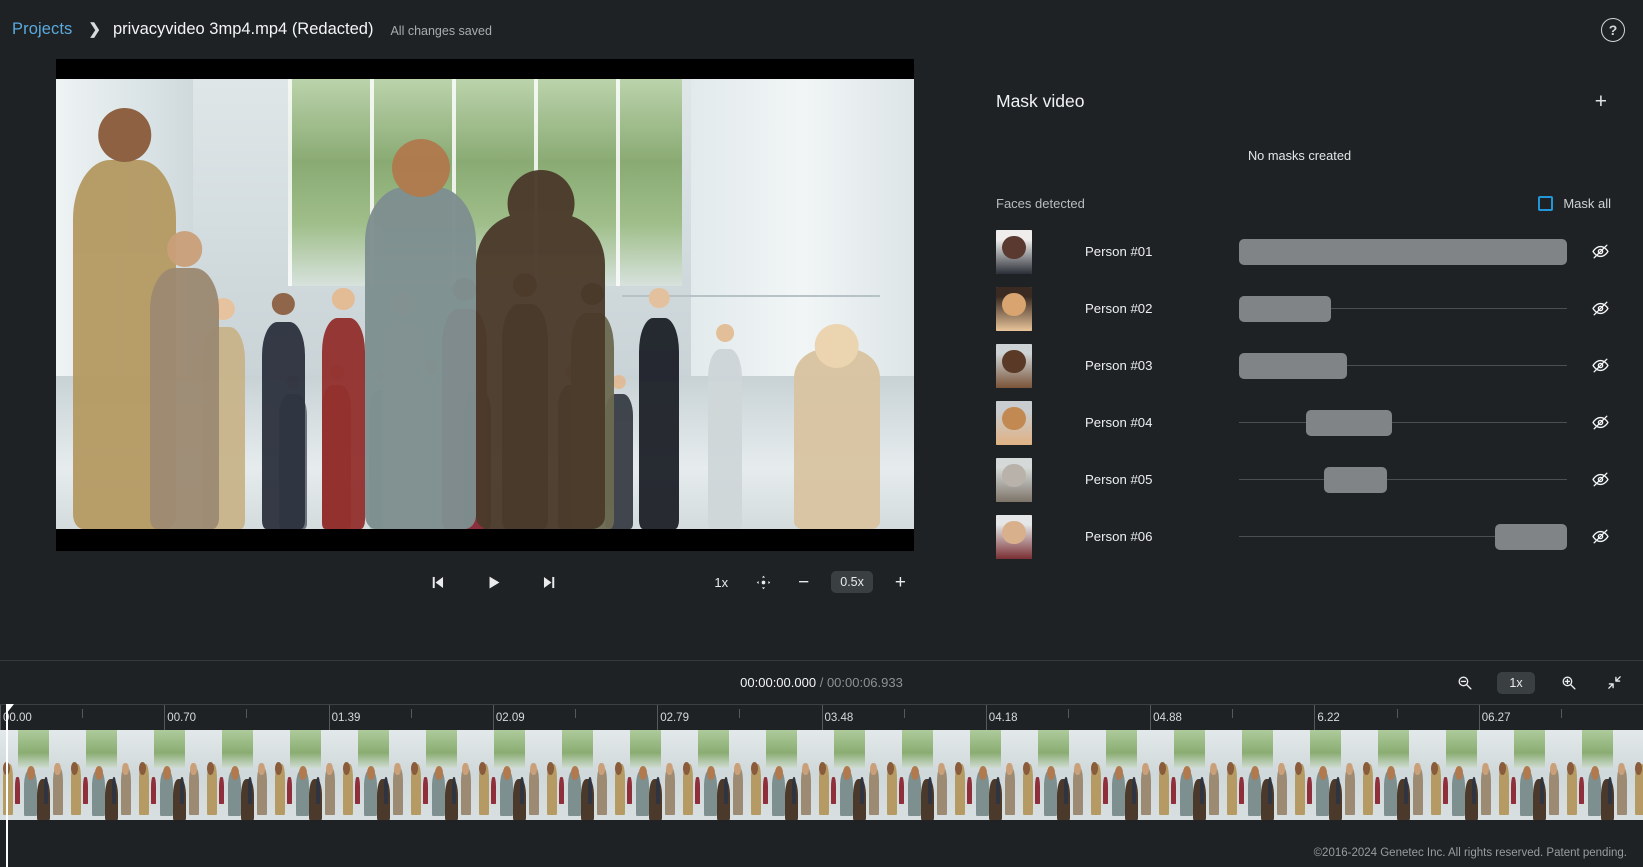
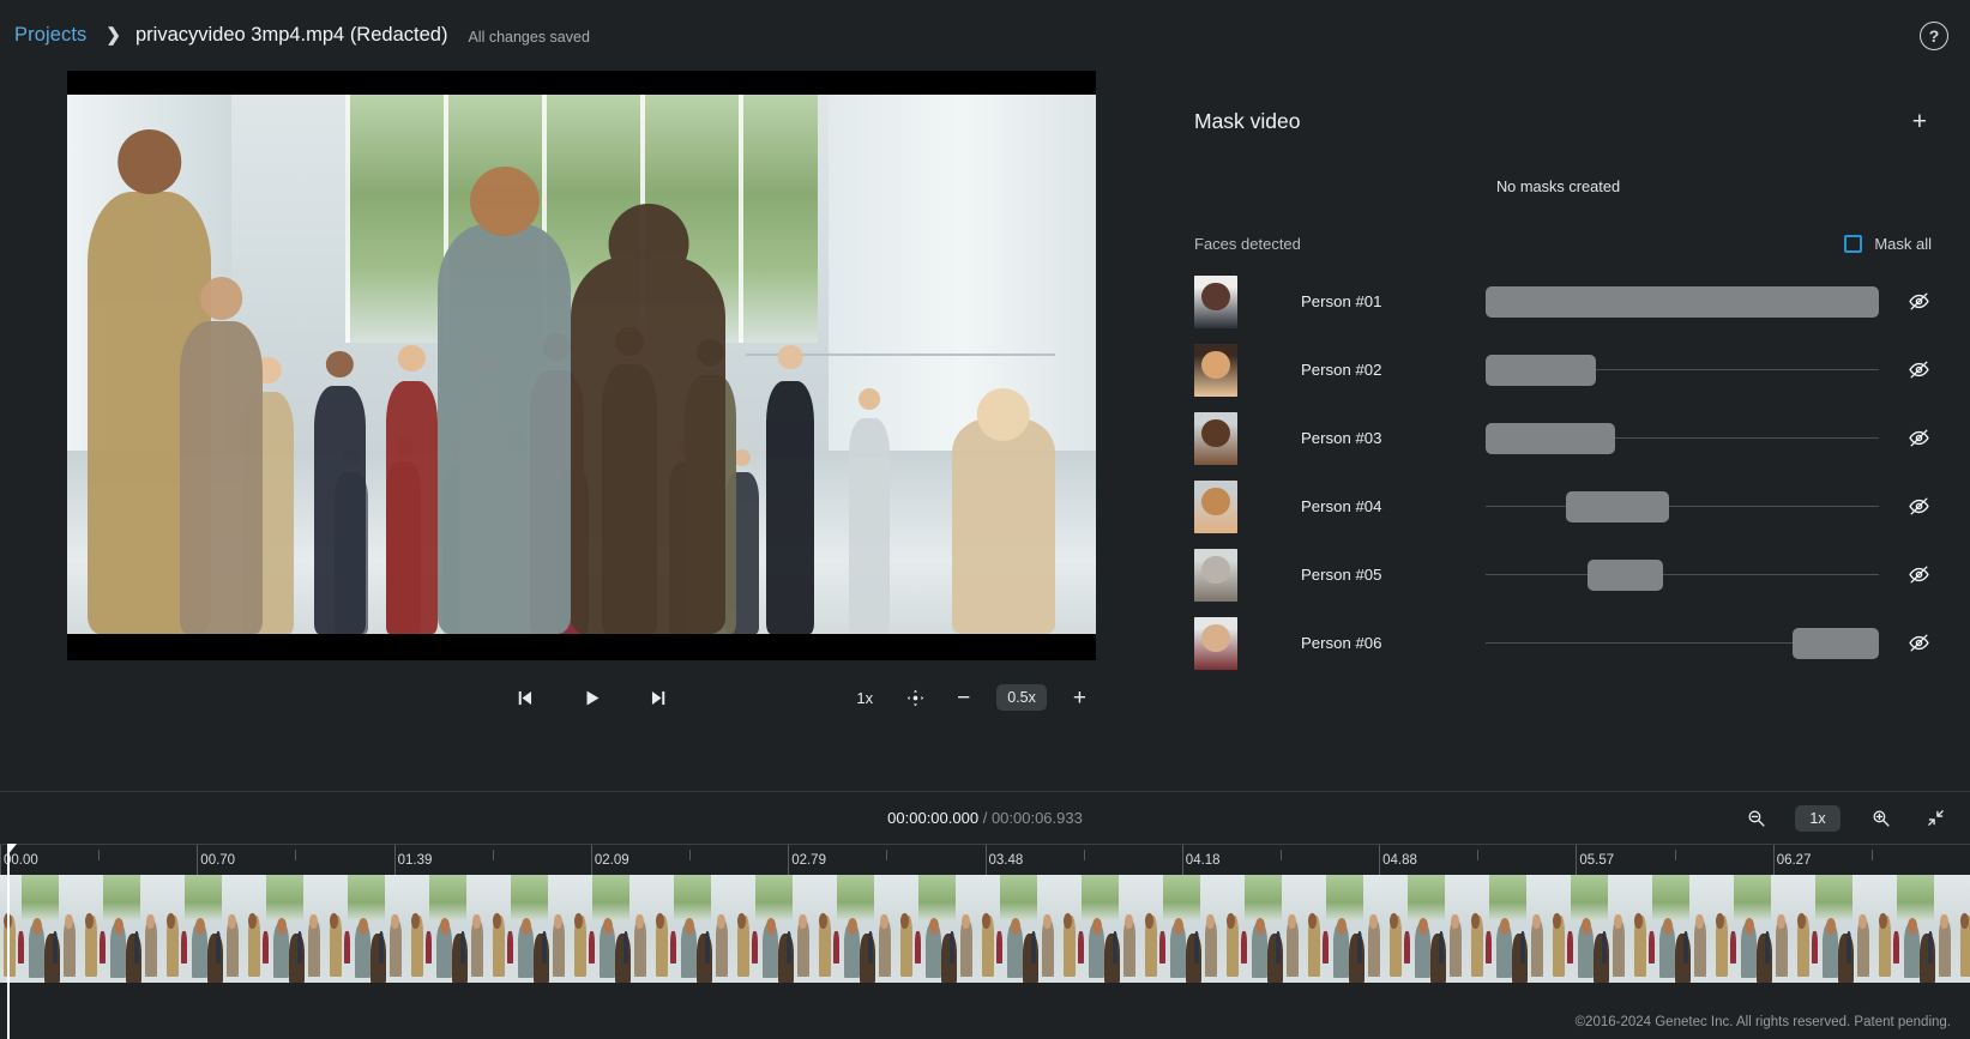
  Projects
  ❯
  privacyvideo 3mp4.mp4 (Redacted)
  All changes saved
  ?
  1x
  −
  0.5x
  +
  Mask video
  +
  No masks created
  Faces detected
  Mask all
  Person #01
  Person #02
  Person #03
  Person #04
  Person #05
  Person #06
  00:00:00.000 / 00:00:06.933
  1x
  0.00
  00.70
  01.39
  02.09
  02.79
  03.48
  04.18
  04.88
- 6.22
+ 05.57
  06.27
  ©2016-2024 Genetec Inc. All rights reserved. Patent pending.
